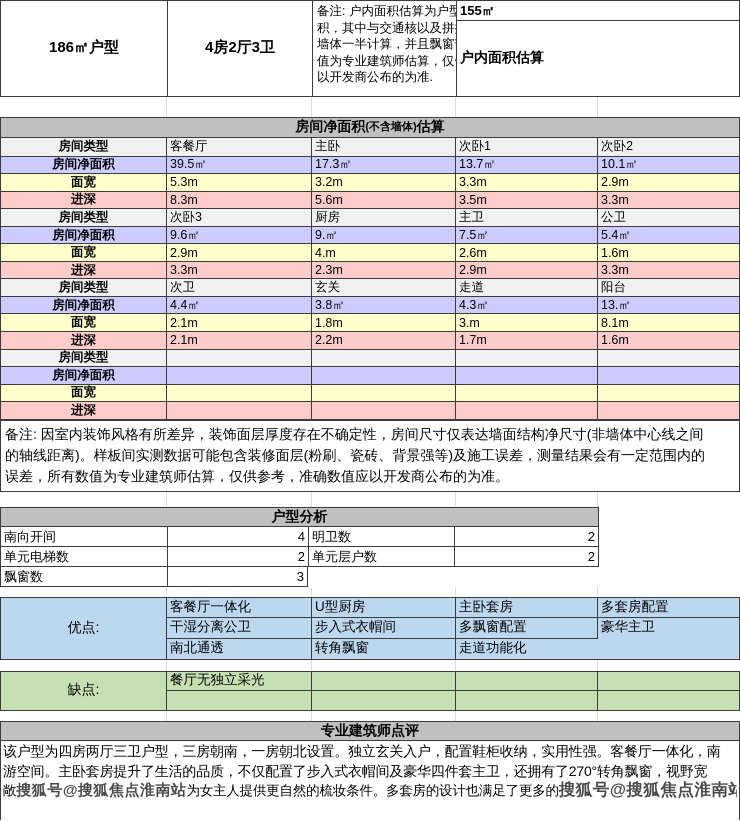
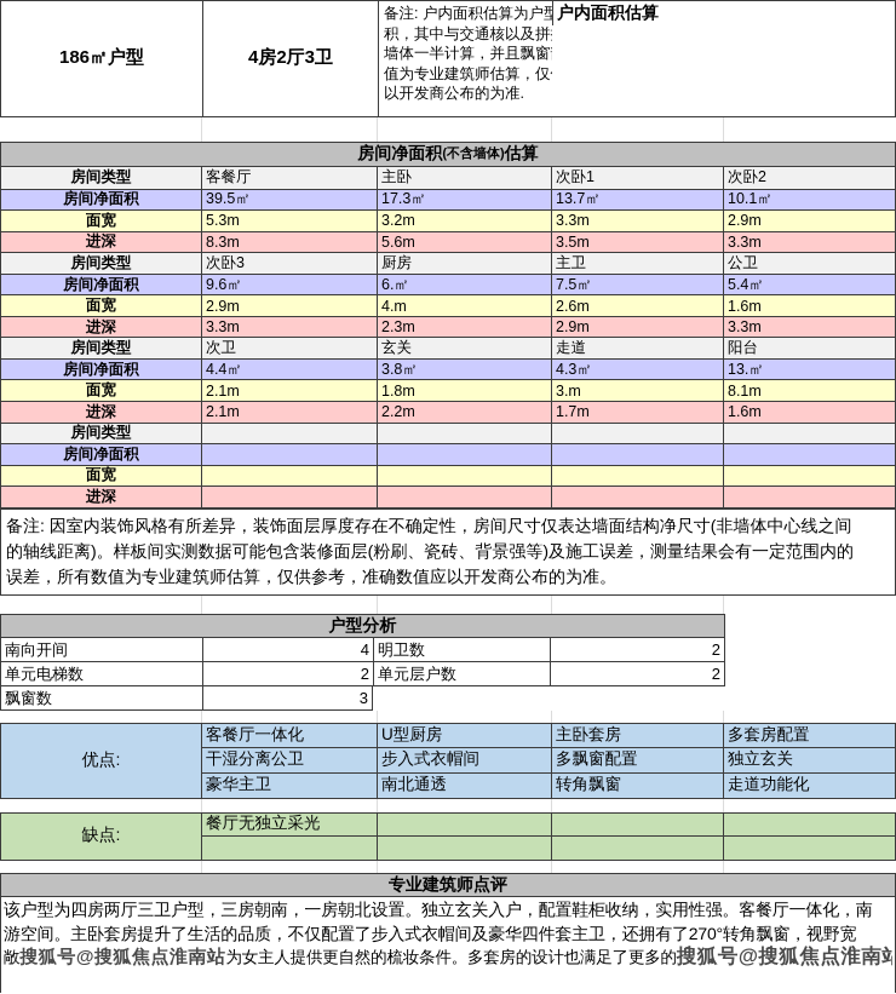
  186㎡户型
  4房2厅3卫
- 155㎡
  以开发商公布的为准.
  户内面积估算
  房间净面积
  (不含墙体)
  估算
  房间类型
  客餐厅
  主卧
  次卧1
  次卧2
  房间净面积
  39.5㎡
  17.3㎡
  13.7㎡
  10.1㎡
  面宽
  5.3m
  3.2m
  3.3m
  2.9m
  进深
  8.3m
  5.6m
  3.5m
  3.3m
  房间类型
  次卧3
  厨房
  主卫
  公卫
  房间净面积
  9.6㎡
- 9.㎡
+ 6.㎡
  7.5㎡
  5.4㎡
  面宽
  2.9m
  4.m
  2.6m
  1.6m
  进深
  3.3m
  2.3m
  2.9m
  3.3m
  房间类型
  次卫
  玄关
  走道
  阳台
  房间净面积
  4.4㎡
  3.8㎡
  4.3㎡
  13.㎡
  面宽
  2.1m
  1.8m
  3.m
  8.1m
  进深
  2.1m
  2.2m
  1.7m
  1.6m
  房间类型
  房间净面积
  面宽
  进深
  备注: 因室内装饰风格有所差异，装饰面层厚度存在不确定性，房间尺寸仅表达墙面结构净尺寸(非墙体中心线之间
  的轴线距离)。样板间实测数据可能包含装修面层(粉刷、瓷砖、背景强等)及施工误差，测量结果会有一定范围内的
  误差，所有数值为专业建筑师估算，仅供参考，准确数值应以开发商公布的为准。
  户型分析
  南向开间
  4
  明卫数
  2
  单元电梯数
  2
  单元层户数
  2
  飘窗数
  3
  优点:
  客餐厅一体化
  U型厨房
  主卧套房
  多套房配置
  干湿分离公卫
  步入式衣帽间
  多飘窗配置
+ 独立玄关
  豪华主卫
  南北通透
  转角飘窗
  走道功能化
  缺点:
  餐厅无独立采光
  专业建筑师点评
  该户型为四房两厅三卫户型，三房朝南，一房朝北设置。独立玄关入户，配置鞋柜收纳，实用性强。客餐厅一体化，南
  游空间。主卧套房提升了生活的品质，不仅配置了步入式衣帽间及豪华四件套主卫，还拥有了270°转角飘窗，视野宽
  敞搜狐号@搜狐焦点淮南站为女主人提供更自然的梳妆条件。多套房的设计也满足了更多的搜狐号@搜狐焦点淮南站
